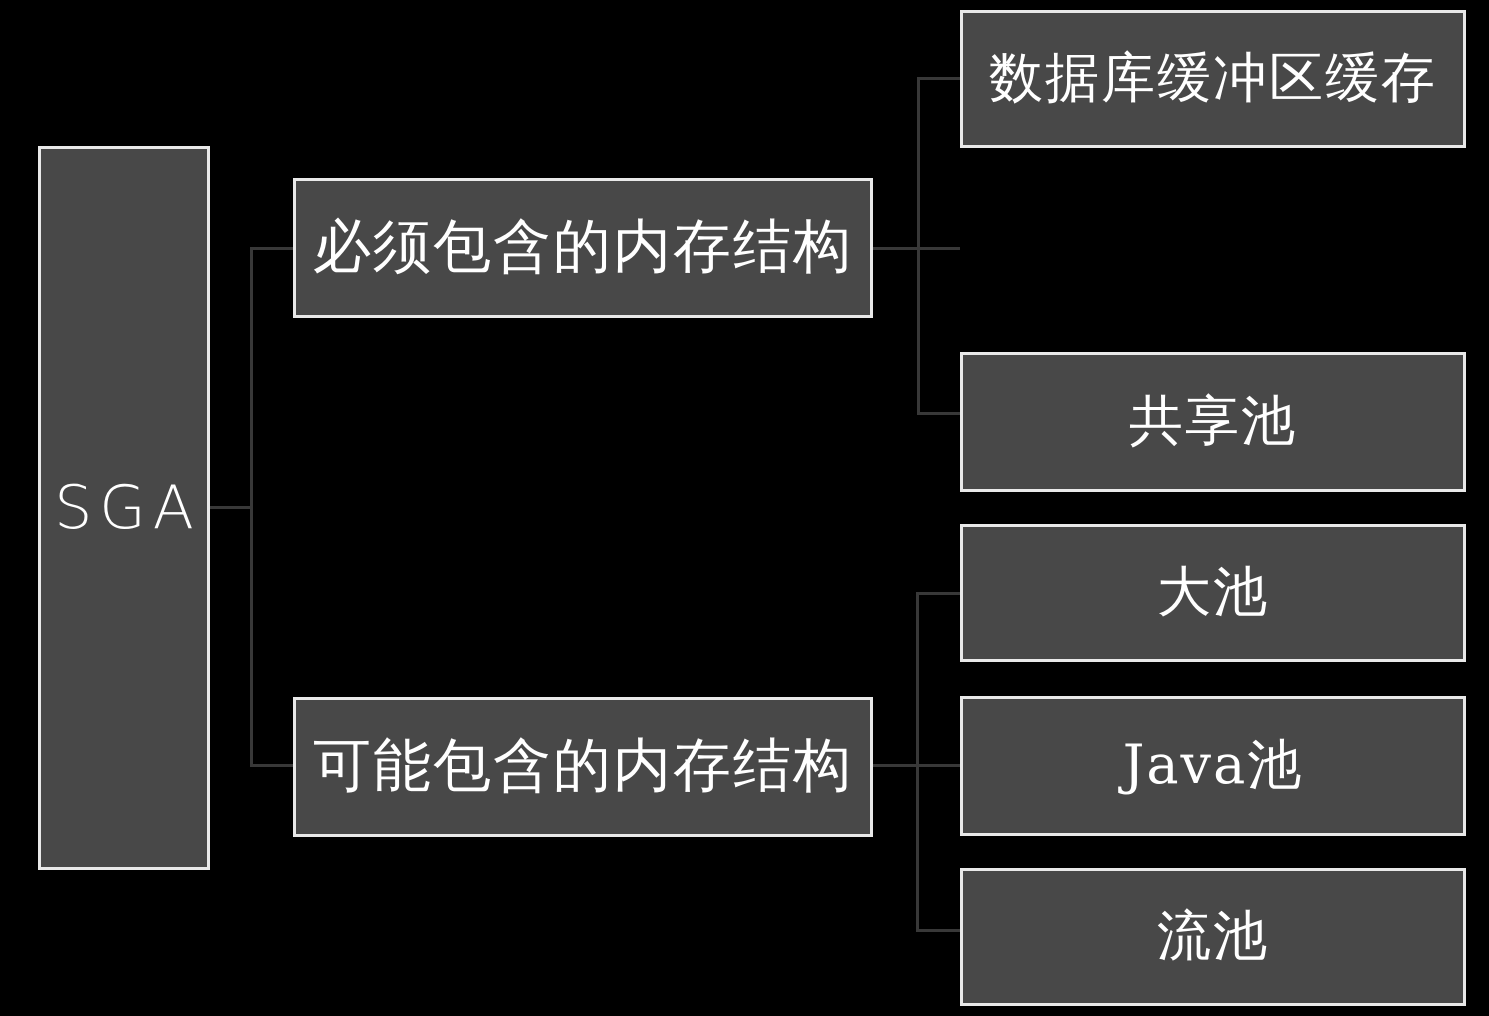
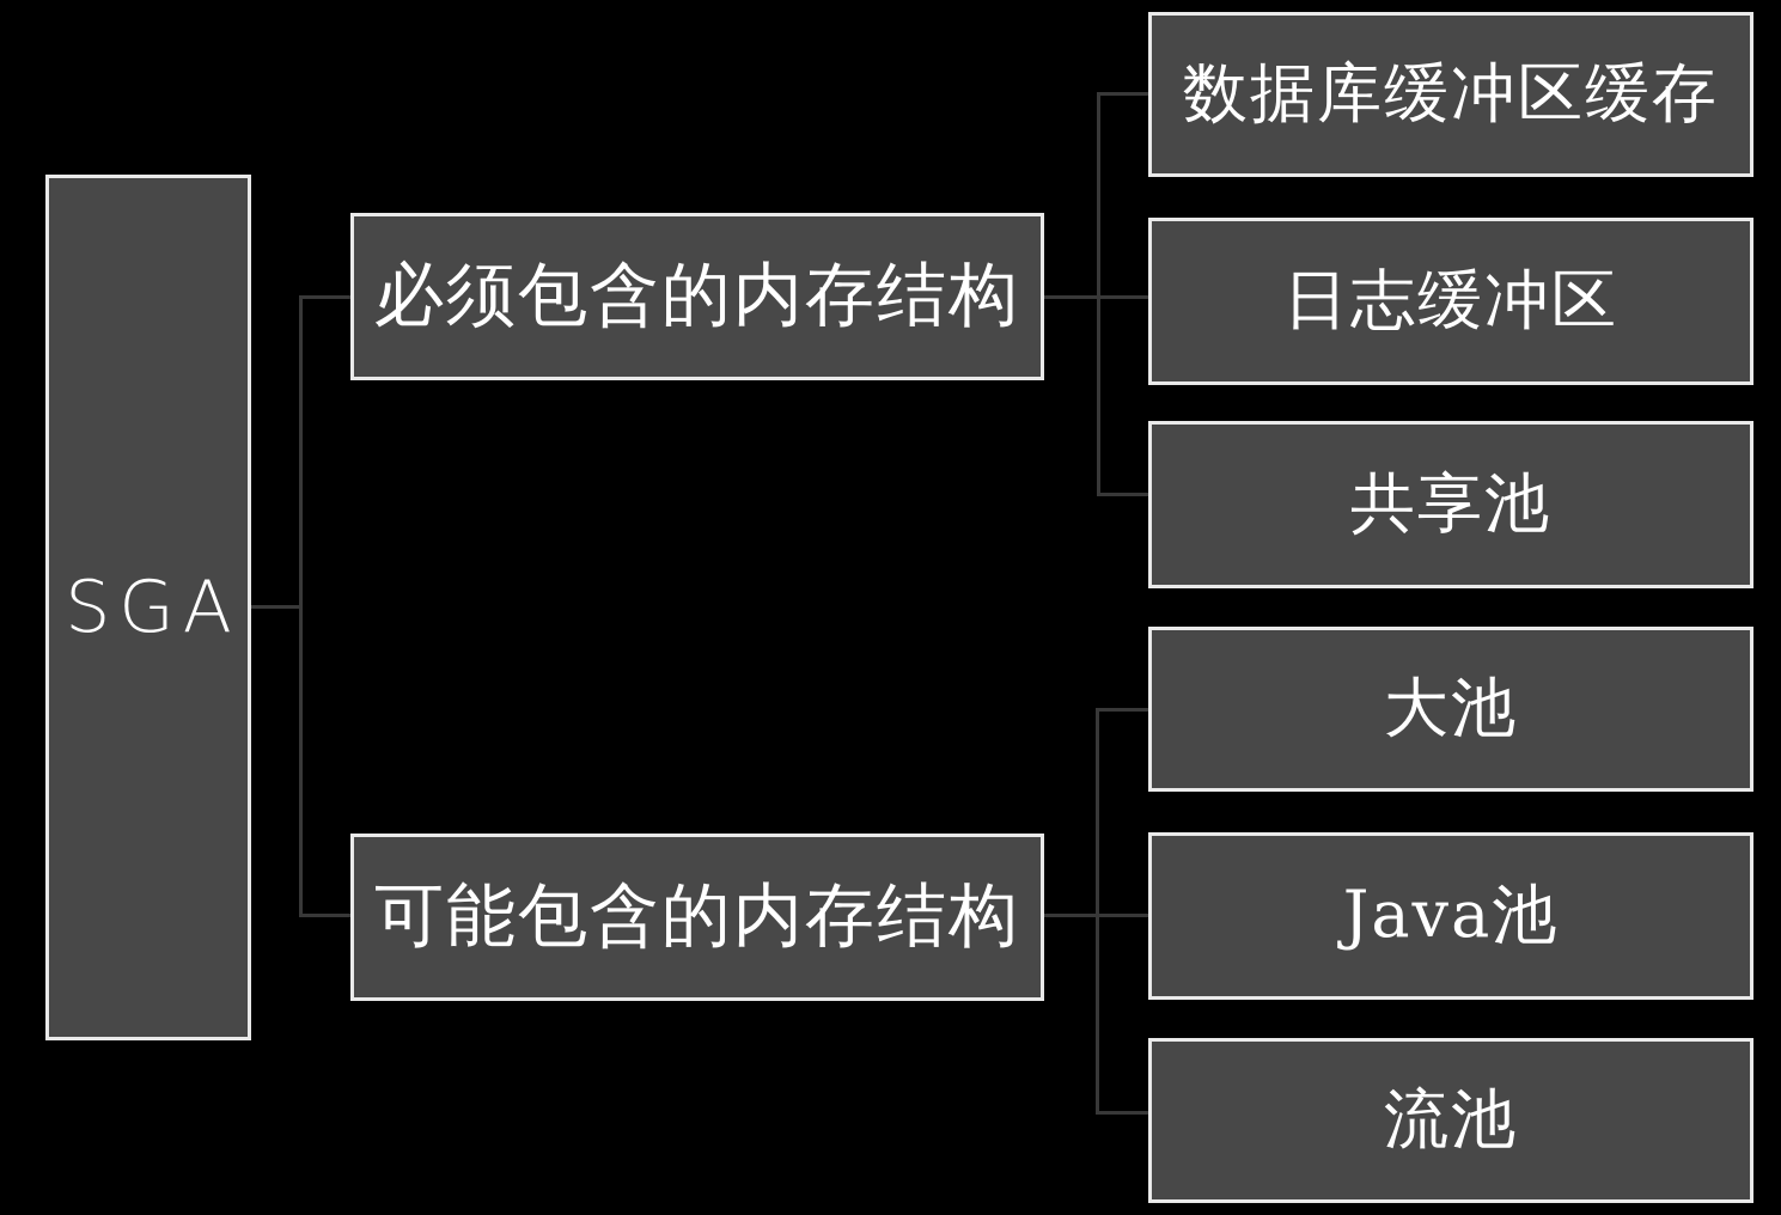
  SGA
  必须包含的内存结构
  可能包含的内存结构
  数据库缓冲区缓存
+ 日志缓冲区
  共享池
  大池
  Java池
  流池
